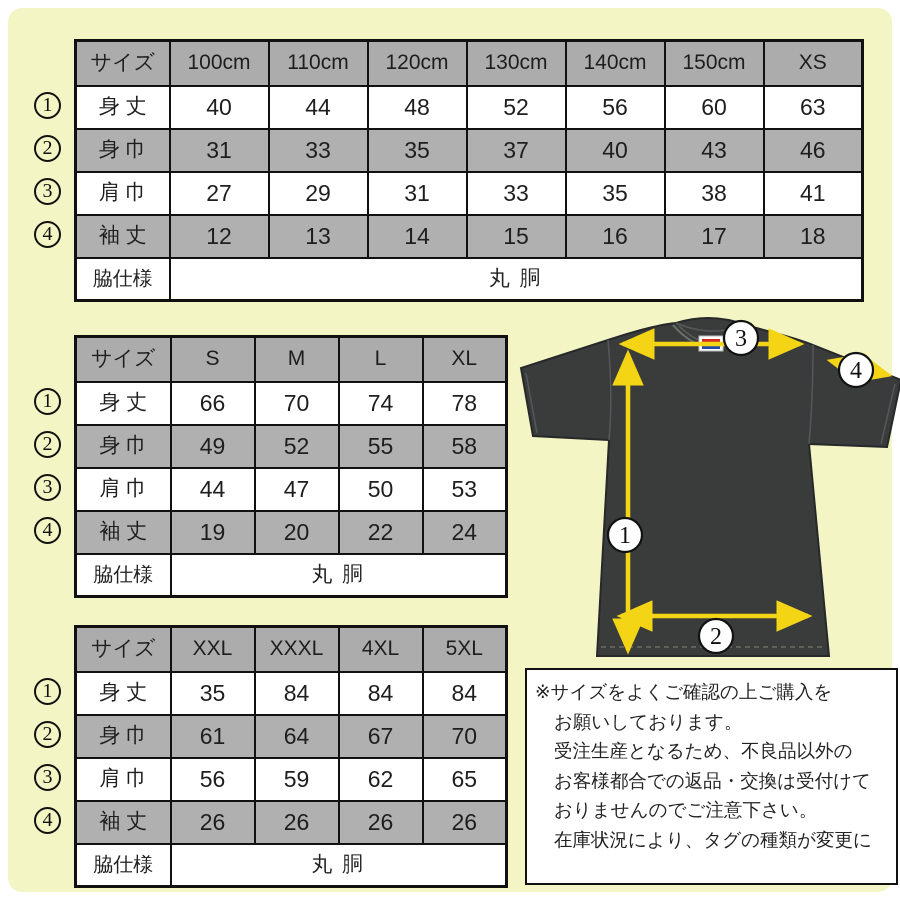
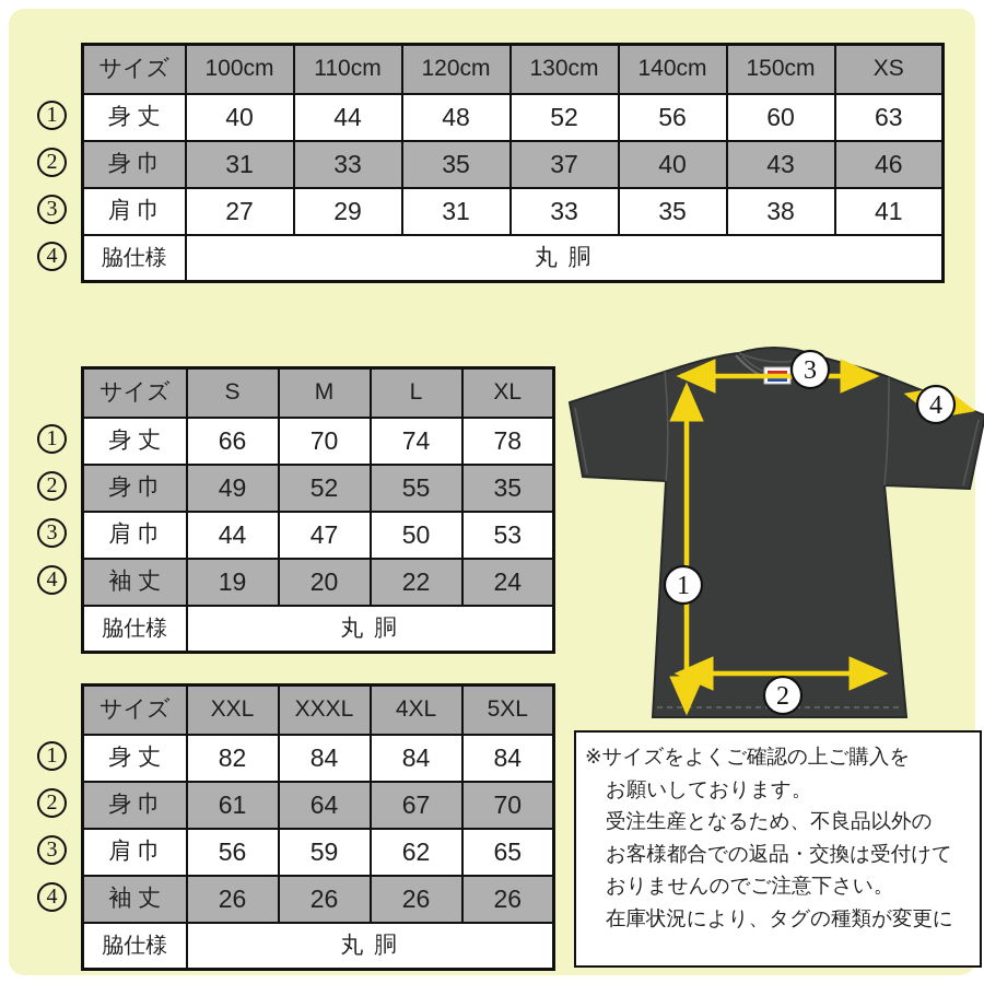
  1
  2
  3
  4
  サイズ	100cm	110cm	120cm	130cm	140cm	150cm	XS
  身 丈	40	44	48	52	56	60	63
  身 巾	31	33	35	37	40	43	46
  肩 巾	27	29	31	33	35	38	41
- 袖 丈	12	13	14	15	16	17	18
  脇仕様	丸 胴
  1
  2
  3
  4
  サイズ	S	M	L	XL
  身 丈	66	70	74	78
- 身 巾	49	52	55	58
+ 身 巾	49	52	55	35
  肩 巾	44	47	50	53
  袖 丈	19	20	22	24
  脇仕様	丸 胴
  1
  2
  3
  4
  サイズ	XXL	XXXL	4XL	5XL
- 身 丈	35	84	84	84
+ 身 丈	82	84	84	84
  身 巾	61	64	67	70
  肩 巾	56	59	62	65
  袖 丈	26	26	26	26
  脇仕様	丸 胴
  3
  4
  1
  2
  ※サイズをよくご確認の上ご購入を
  お願いしております。
  受注生産となるため、不良品以外の
  お客様都合での返品・交換は受付けて
  おりませんのでご注意下さい。
  在庫状況により、タグの種類が変更に
